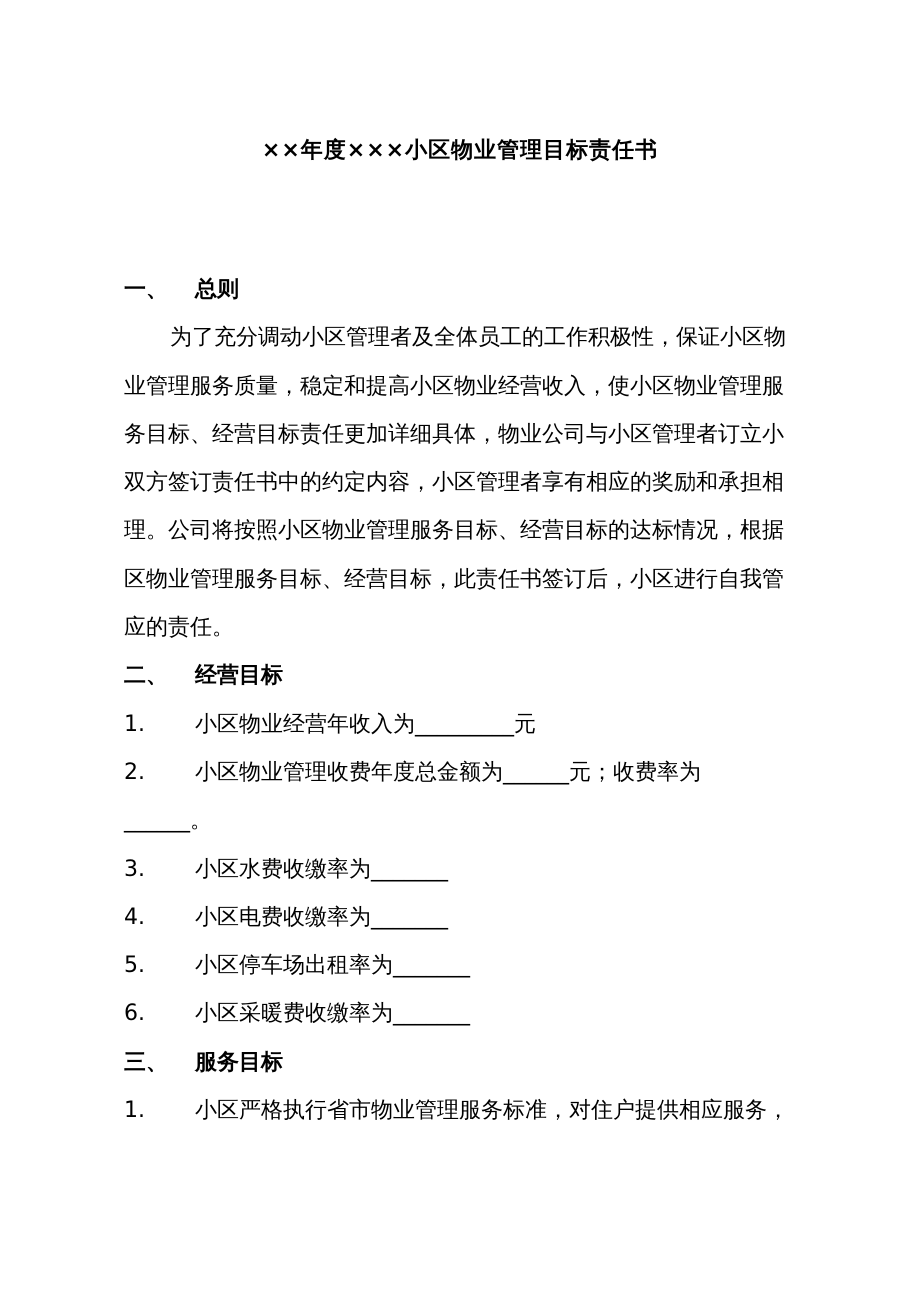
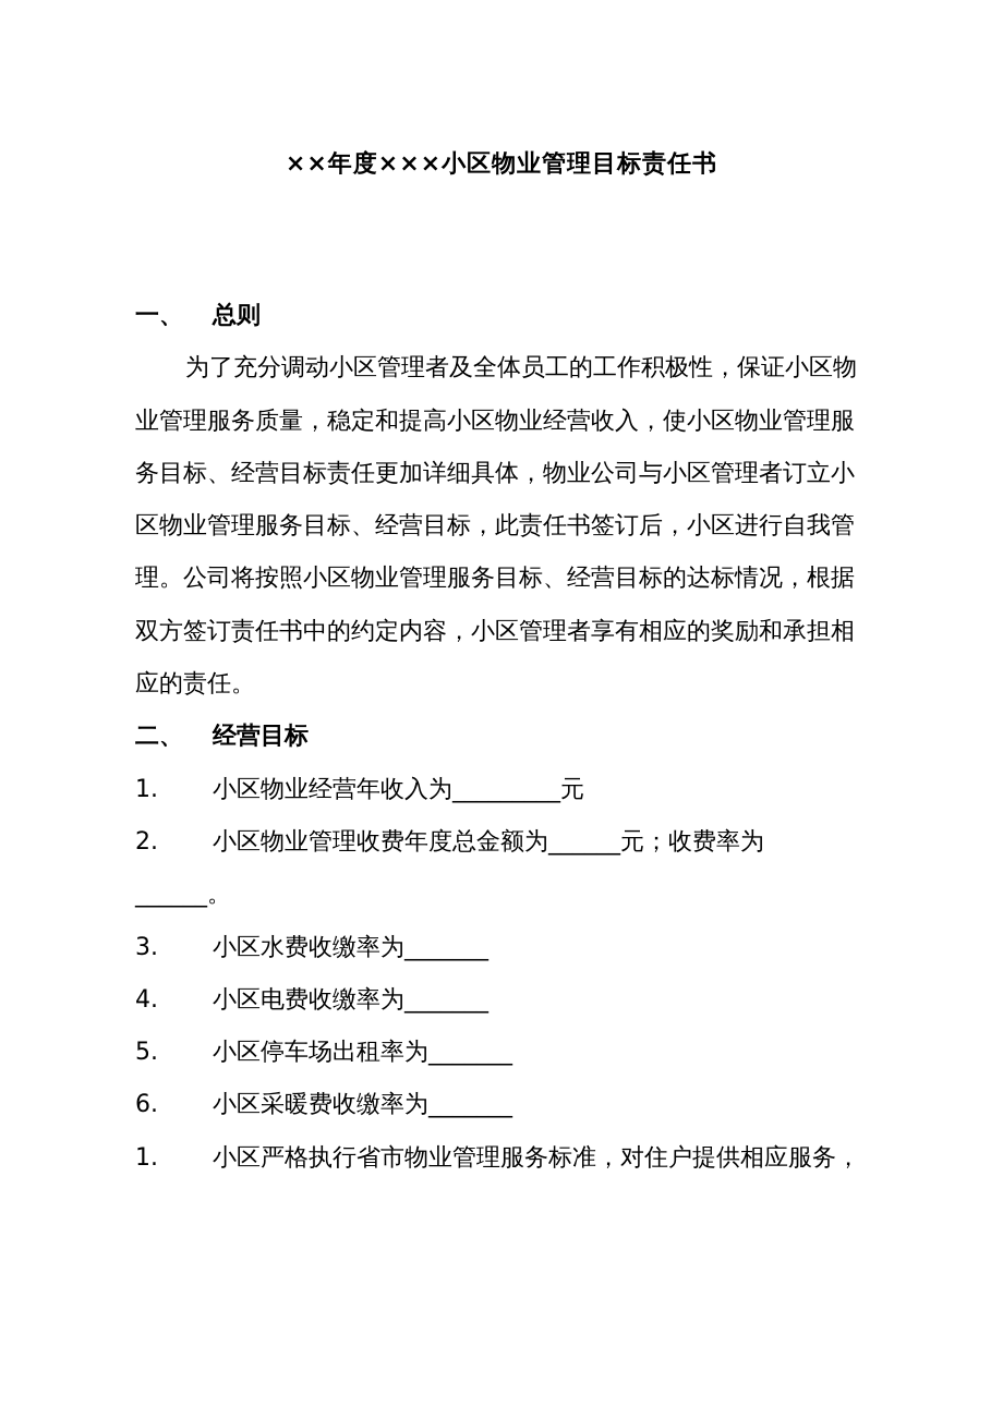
  ××年度×××小区物业管理目标责任书
  一、
  总则
  为了充分调动小区管理者及全体员工的工作积极性，保证小区物
  业管理服务质量，稳定和提高小区物业经营收入，使小区物业管理服
  务目标、经营目标责任更加详细具体，物业公司与小区管理者订立小
- 双方签订责任书中的约定内容，小区管理者享有相应的奖励和承担相
+ 区物业管理服务目标、经营目标，此责任书签订后，小区进行自我管
  理。公司将按照小区物业管理服务目标、经营目标的达标情况，根据
- 区物业管理服务目标、经营目标，此责任书签订后，小区进行自我管
+ 双方签订责任书中的约定内容，小区管理者享有相应的奖励和承担相
  应的责任。
  二、
  经营目标
  1.
  小区物业经营年收入为_________元
  2.
  小区物业管理收费年度总金额为______元；收费率为
  ______。
  3.
  小区水费收缴率为_______
  4.
  小区电费收缴率为_______
  5.
  小区停车场出租率为_______
  6.
  小区采暖费收缴率为_______
- 三、
- 服务目标
  1.
  小区严格执行省市物业管理服务标准，对住户提供相应服务，
